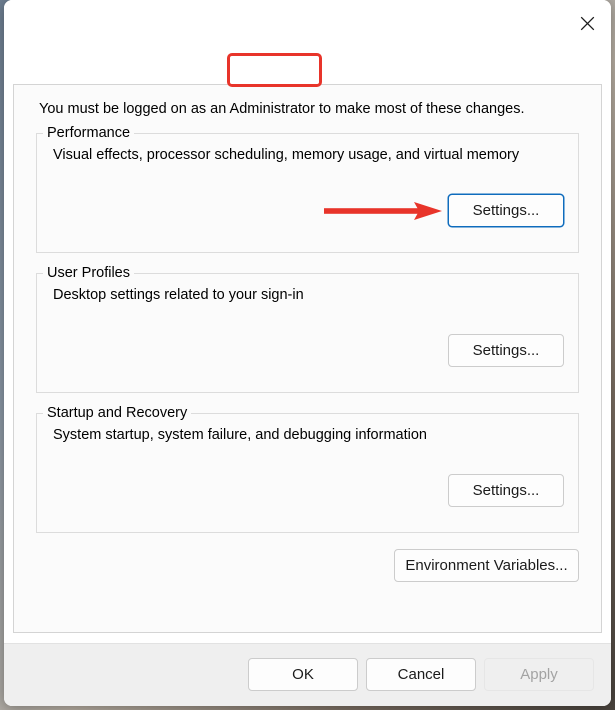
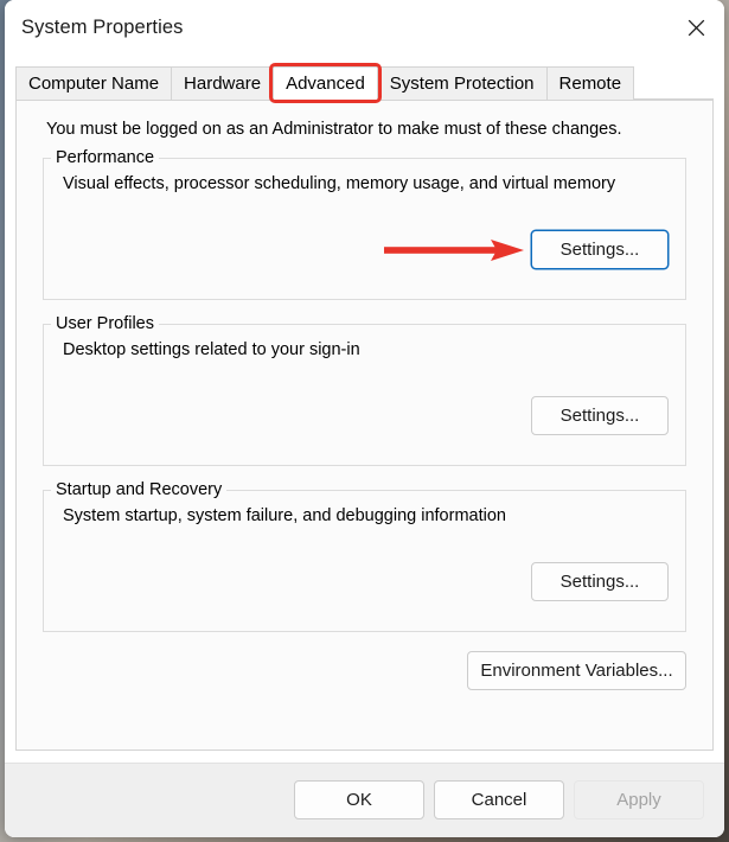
+ System Properties
+ Computer Name
+ Hardware
+ Advanced
+ System Protection
+ Remote
- You must be logged on as an Administrator to make most of these changes.
+ You must be logged on as an Administrator to make must of these changes.
  Performance
  Visual effects, processor scheduling, memory usage, and virtual memory
  Settings...
  User Profiles
  Desktop settings related to your sign-in
  Settings...
  Startup and Recovery
  System startup, system failure, and debugging information
  Settings...
  Environment Variables...
  OK
  Cancel
  Apply
